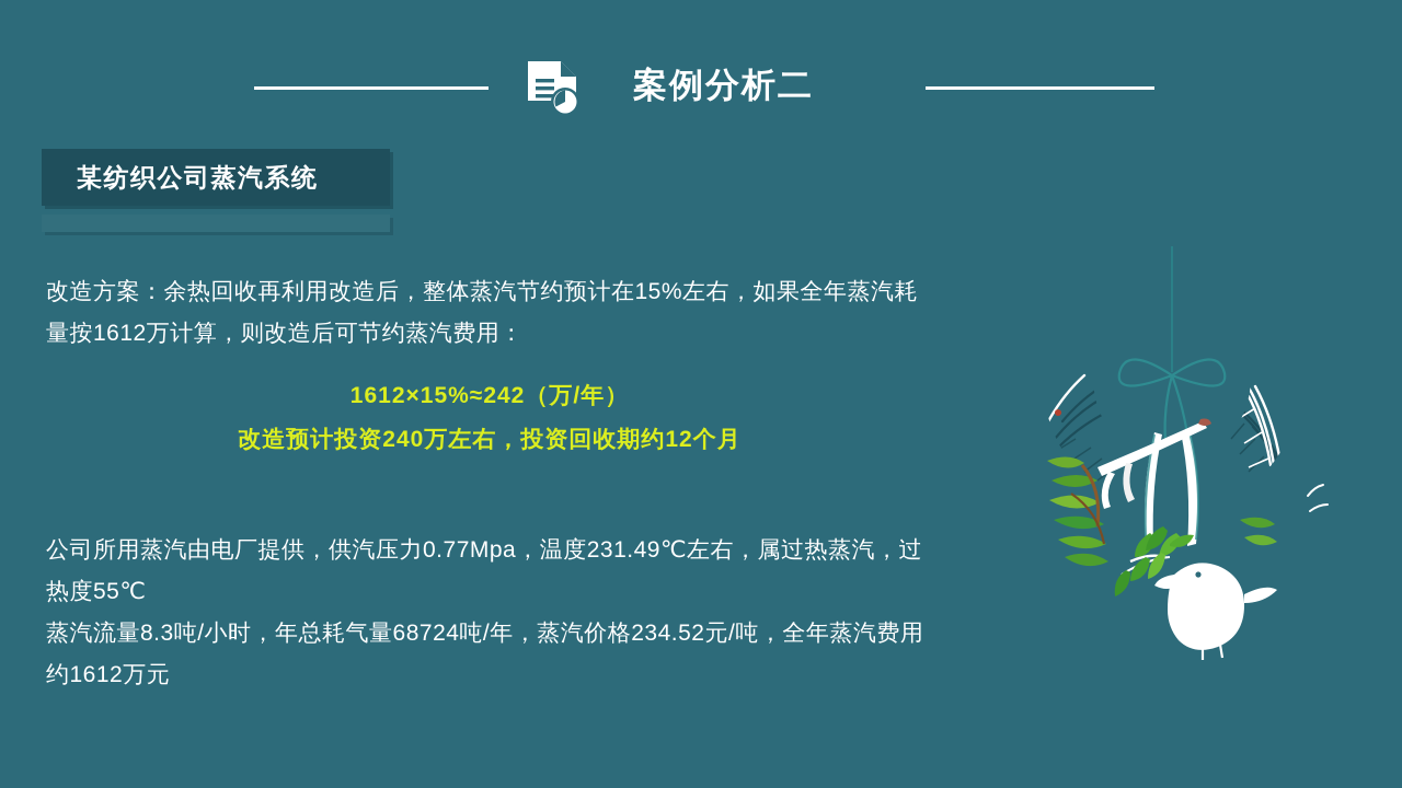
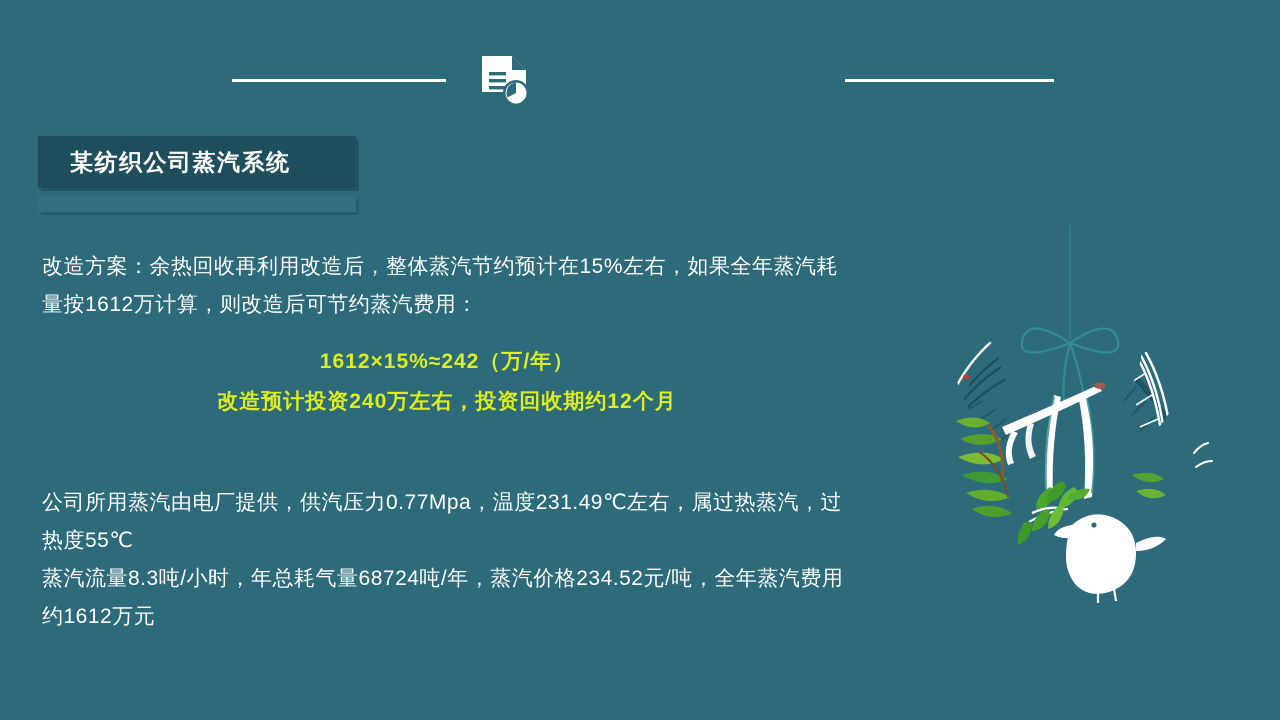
- 案例分析二
  某纺织公司蒸汽系统
  改造方案：余热回收再利用改造后，整体蒸汽节约预计在15%左右，如果全年蒸汽耗量按1612万计算，则改造后可节约蒸汽费用：
  1612×15%≈242（万/年）
  改造预计投资240万左右，投资回收期约12个月
  公司所用蒸汽由电厂提供，供汽压力0.77Mpa，温度231.49℃左右，属过热蒸汽，过热度55℃
  蒸汽流量8.3吨/小时，年总耗气量68724吨/年，蒸汽价格234.52元/吨，全年蒸汽费用约1612万元
